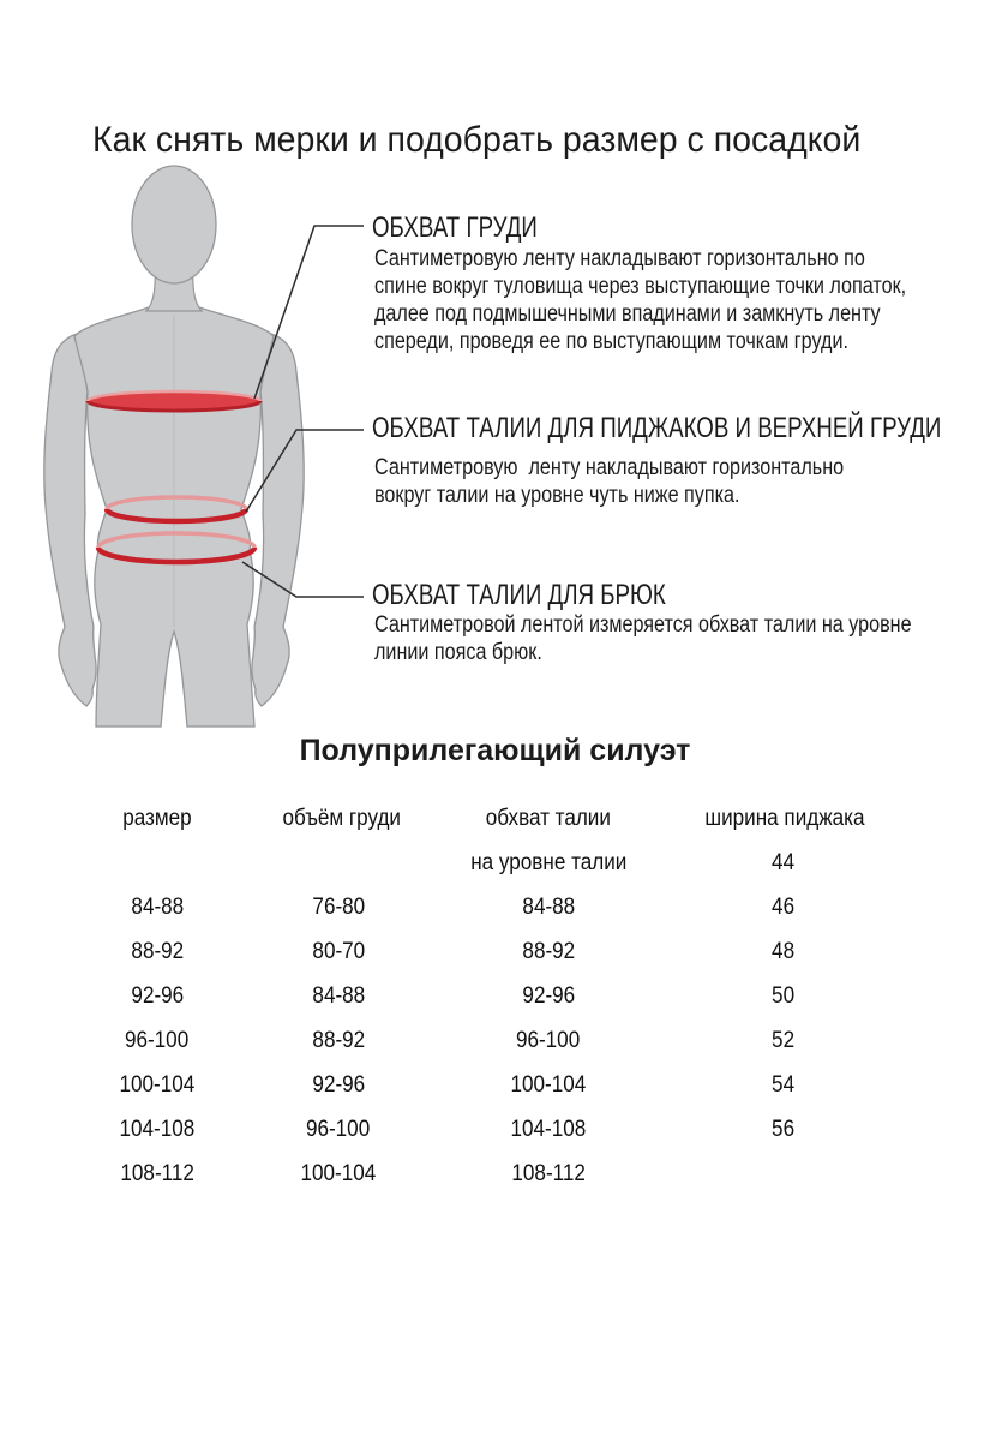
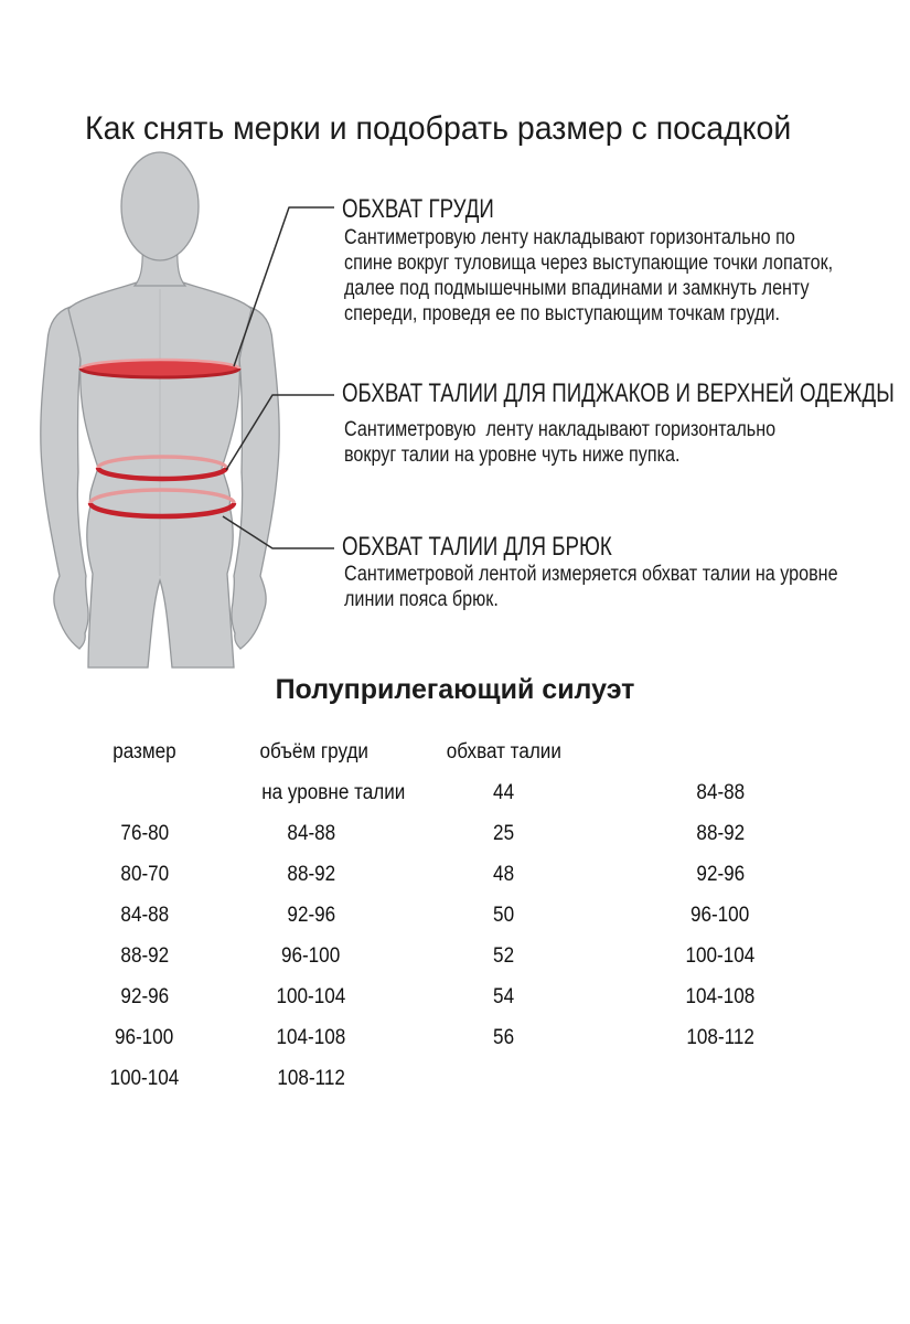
  Как снять мерки и подобрать размер с посадкой
  ОБХВАТ ГРУДИ
  Сантиметровую ленту накладывают горизонтально по
  спине вокруг туловища через выступающие точки лопаток,
  далее под подмышечными впадинами и замкнуть ленту
  спереди, проведя ее по выступающим точкам груди.
- ОБХВАТ ТАЛИИ ДЛЯ ПИДЖАКОВ И ВЕРХНЕЙ ГРУДИ
+ ОБХВАТ ТАЛИИ ДЛЯ ПИДЖАКОВ И ВЕРХНЕЙ ОДЕЖДЫ
  Сантиметровую ленту накладывают горизонтально
  вокруг талии на уровне чуть ниже пупка.
  ОБХВАТ ТАЛИИ ДЛЯ БРЮК
  Сантиметровой лентой измеряется обхват талии на уровне
  линии пояса брюк.
  Полуприлегающий силуэт
  размер
  объём груди
  обхват талии
- ширина пиджака
  на уровне талии
  44
  84-88
  76-80
  84-88
- 46
+ 25
  88-92
  80-70
  88-92
  48
  92-96
  84-88
  92-96
  50
  96-100
  88-92
  96-100
  52
  100-104
  92-96
  100-104
  54
  104-108
  96-100
  104-108
  56
  108-112
  100-104
  108-112
